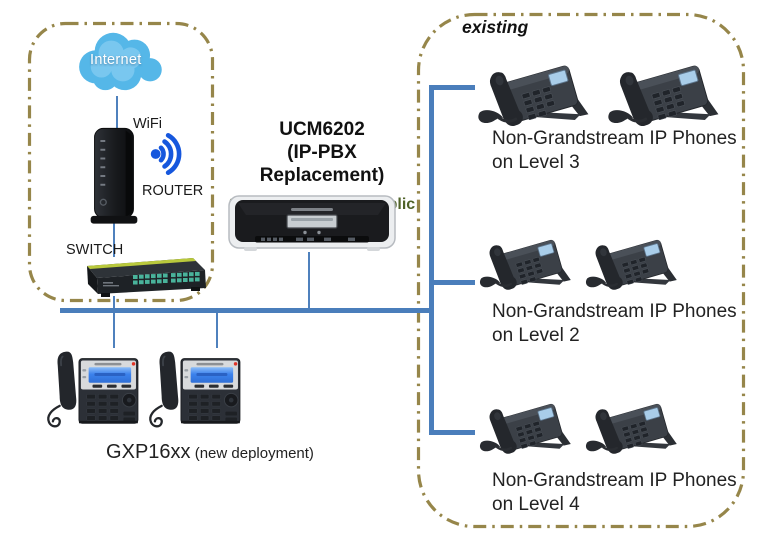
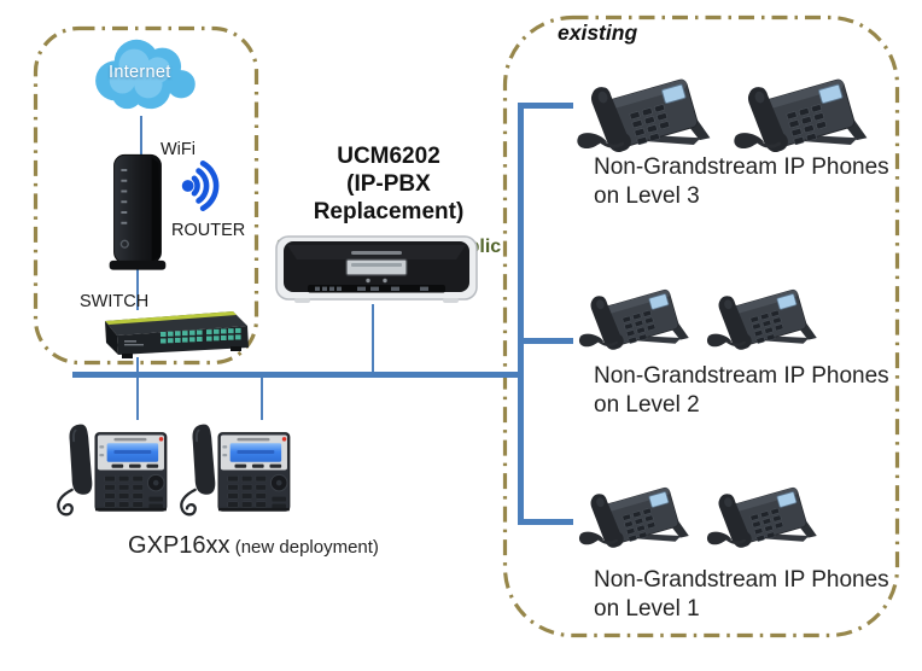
  Internet
  WiFi
  ROUTER
  SWITCH
  UCM6202
  (IP-PBX Replacement)
  GXP16xx (new deployment)
  existing
  Non-Grandstream IP Phones
  on Level 3
  Non-Grandstream IP Phones
  on Level 2
  Non-Grandstream IP Phones
- on Level 4
+ on Level 1
